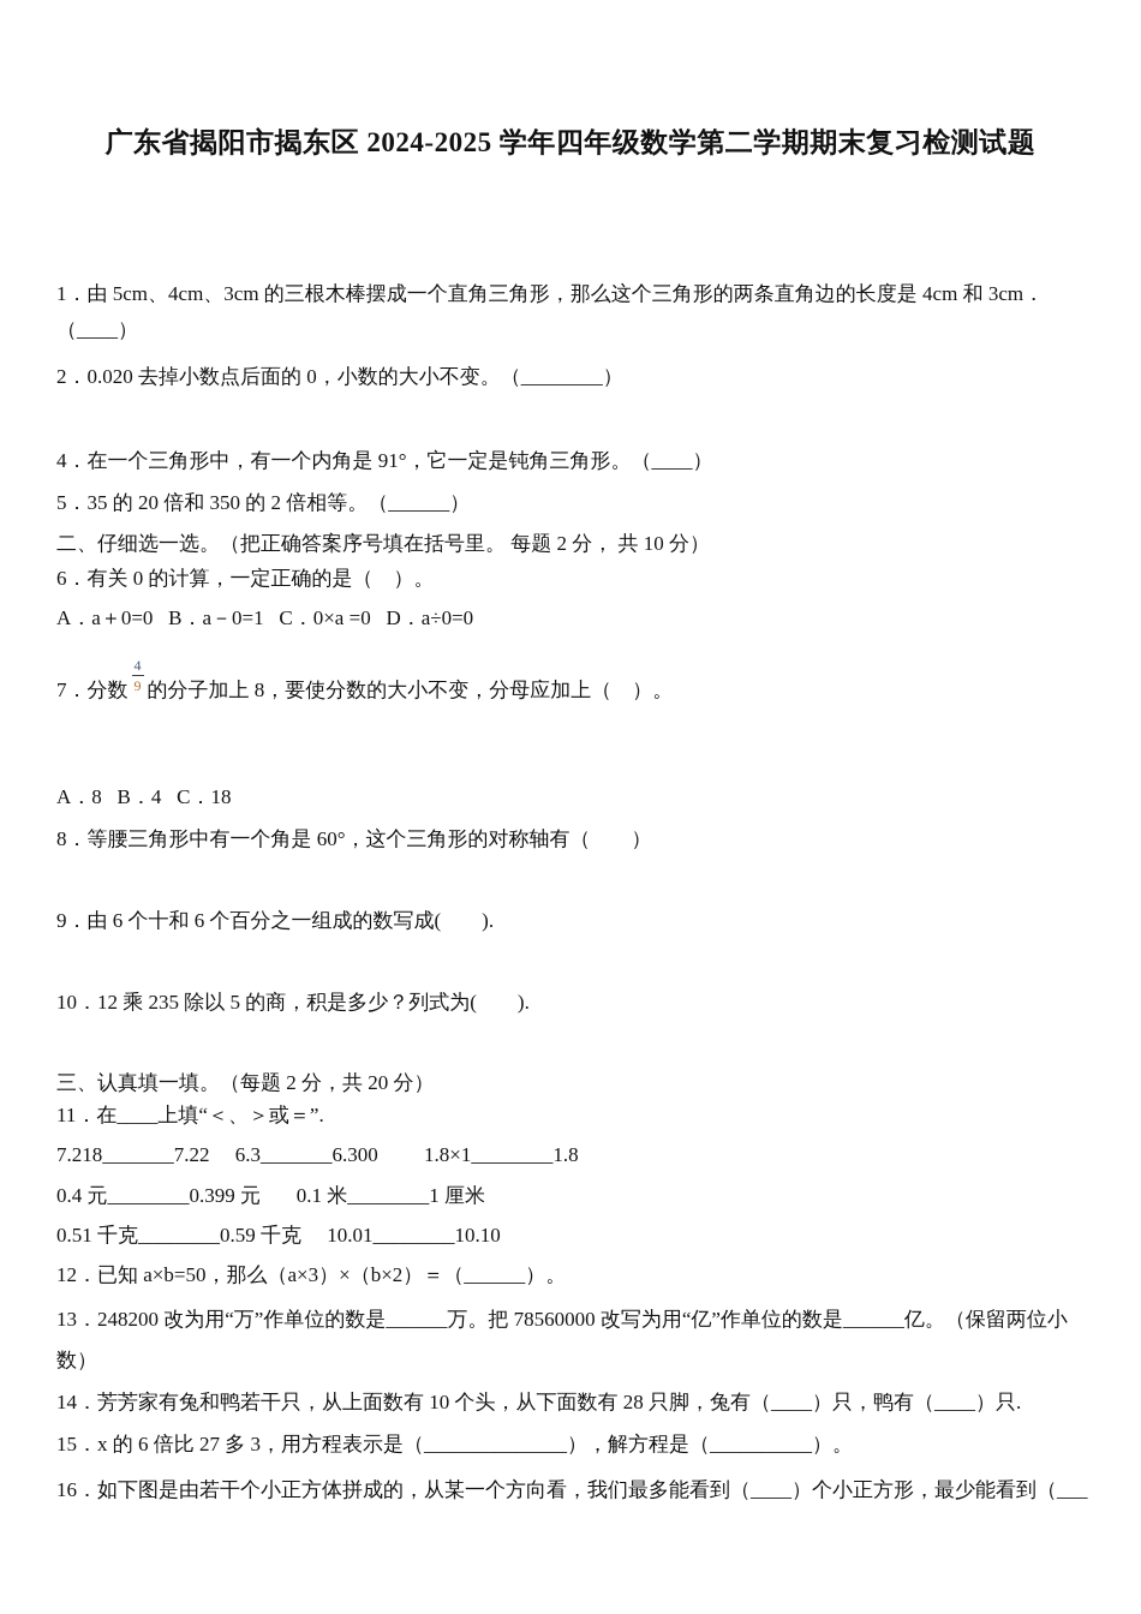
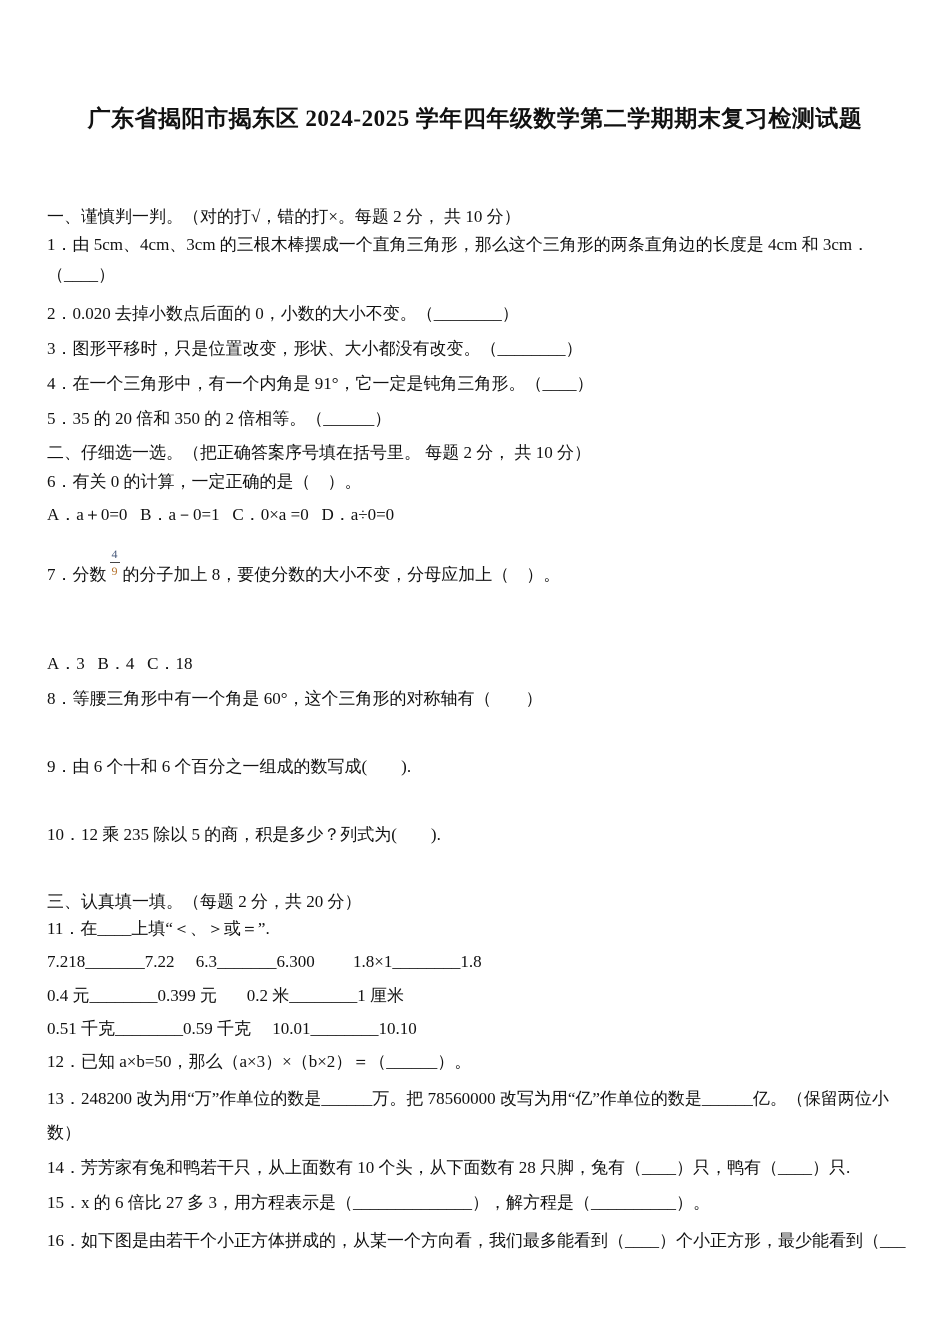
  广东省揭阳市揭东区 2024-2025 学年四年级数学第二学期期末复习检测试题
+ 一、谨慎判一判。（对的打√，错的打×。每题 2 分， 共 10 分）
  1．由 5cm、4cm、3cm 的三根木棒摆成一个直角三角形，那么这个三角形的两条直角边的长度是 4cm 和 3cm．
  （____）
  2．0.020 去掉小数点后面的 0，小数的大小不变。（________）
+ 3．图形平移时，只是位置改变，形状、大小都没有改变。（________）
  4．在一个三角形中，有一个内角是 91°，它一定是钝角三角形。（____）
  5．35 的 20 倍和 350 的 2 倍相等。（______）
  二、仔细选一选。（把正确答案序号填在括号里。 每题 2 分， 共 10 分）
  6．有关 0 的计算，一定正确的是（ ）。
  A．a＋0=0 B．a－0=1 C．0×a =0 D．a÷0=0
  7．分数
  4
  9
  的分子加上 8，要使分数的大小不变，分母应加上（ ）。
- A．8 B．4 C．18
+ A．3 B．4 C．18
  8．等腰三角形中有一个角是 60°，这个三角形的对称轴有（ ）
  9．由 6 个十和 6 个百分之一组成的数写成( ).
  10．12 乘 235 除以 5 的商，积是多少？列式为( ).
  三、认真填一填。（每题 2 分，共 20 分）
  11．在____上填“＜、＞或＝”.
  7.218_______7.22 6.3_______6.300 1.8×1________1.8
- 0.4 元________0.399 元 0.1 米________1 厘米
+ 0.4 元________0.399 元 0.2 米________1 厘米
  0.51 千克________0.59 千克 10.01________10.10
  12．已知 a×b=50，那么（a×3）×（b×2）＝（______）。
  13．248200 改为用“万”作单位的数是______万。把 78560000 改写为用“亿”作单位的数是______亿。（保留两位小
  数）
  14．芳芳家有兔和鸭若干只，从上面数有 10 个头，从下面数有 28 只脚，兔有（____）只，鸭有（____）只.
  15．x 的 6 倍比 27 多 3，用方程表示是（______________），解方程是（__________）。
  16．如下图是由若干个小正方体拼成的，从某一个方向看，我们最多能看到（____）个小正方形，最少能看到（___
